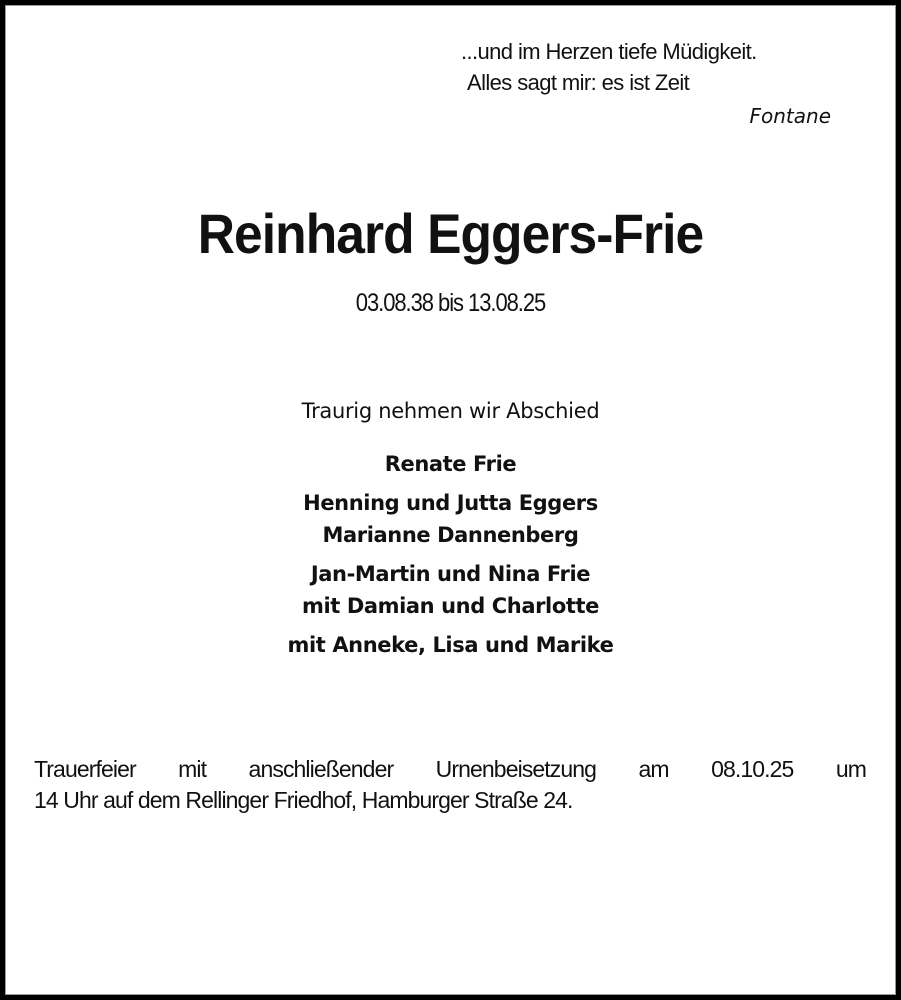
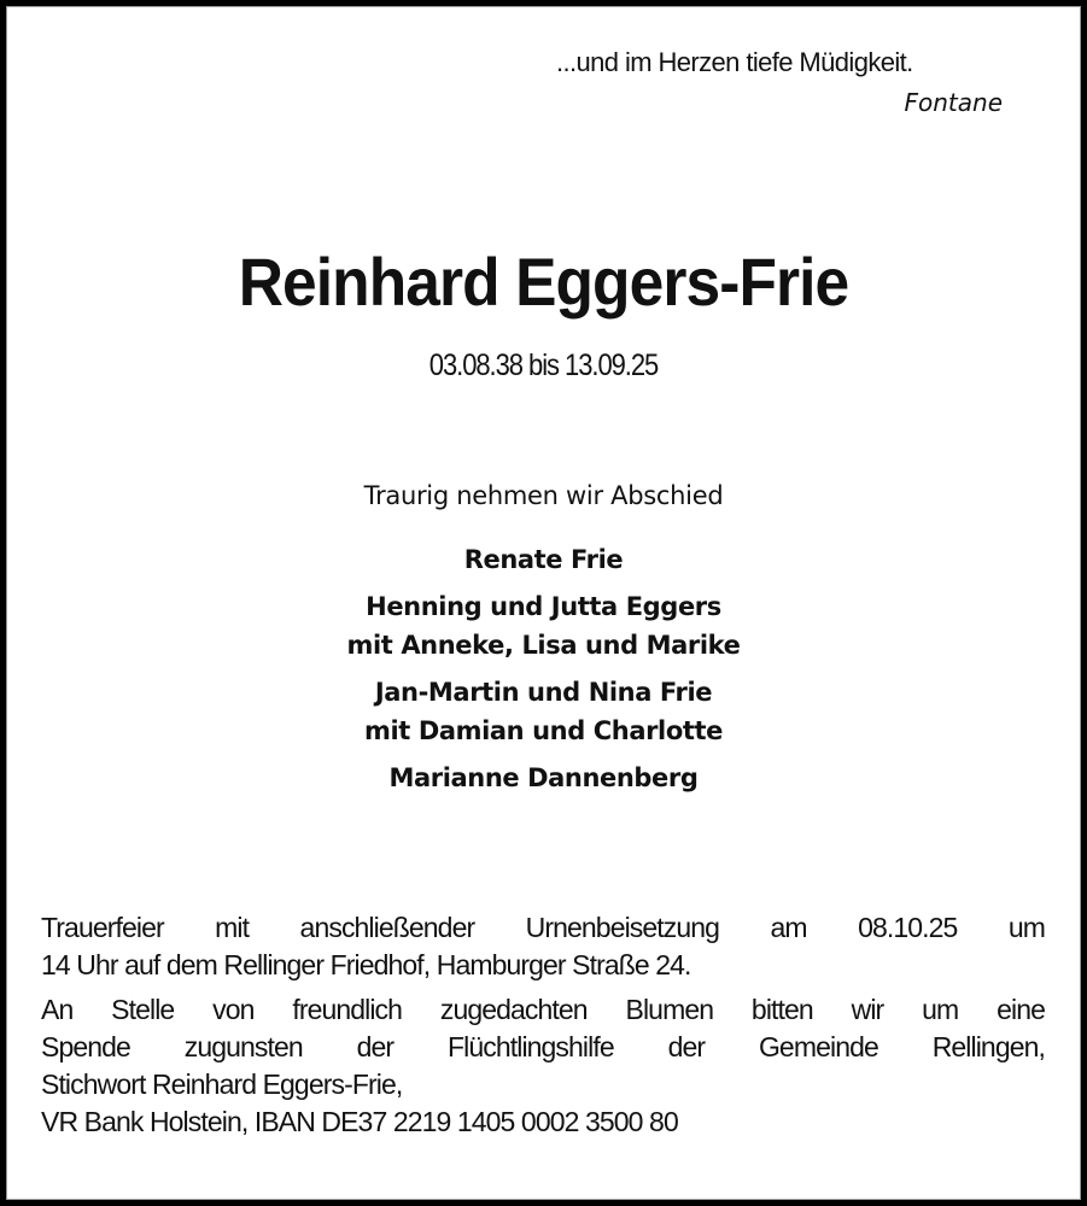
  ...und im Herzen tiefe Müdigkeit.
- Alles sagt mir: es ist Zeit
  Fontane
  Reinhard Eggers-Frie
- 03.08.38 bis 13.08.25
+ 03.08.38 bis 13.09.25
  Traurig nehmen wir Abschied
  Renate Frie
  Henning und Jutta Eggers
- Marianne Dannenberg
+ mit Anneke, Lisa und Marike
  Jan-Martin und Nina Frie
  mit Damian und Charlotte
- mit Anneke, Lisa und Marike
+ Marianne Dannenberg
  Trauerfeier mit anschließender Urnenbeisetzung am 08.10.25 um
  14 Uhr auf dem Rellinger Friedhof, Hamburger Straße 24.
+ An Stelle von freundlich zugedachten Blumen bitten wir um eine
+ Spende zugunsten der Flüchtlingshilfe der Gemeinde Rellingen,
+ Stichwort Reinhard Eggers-Frie,
+ VR Bank Holstein, IBAN DE37 2219 1405 0002 3500 80
